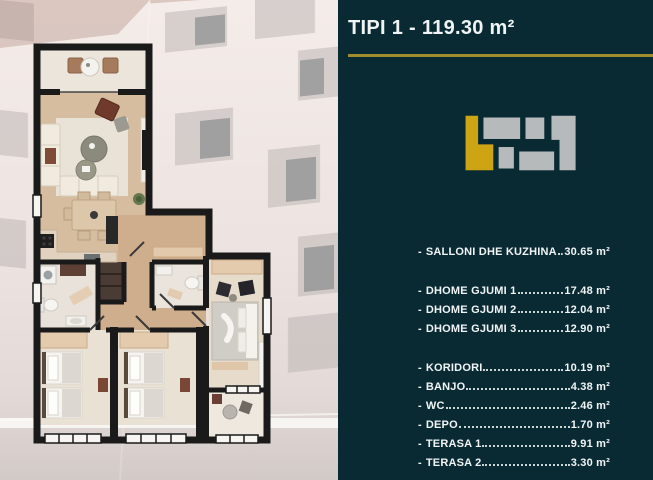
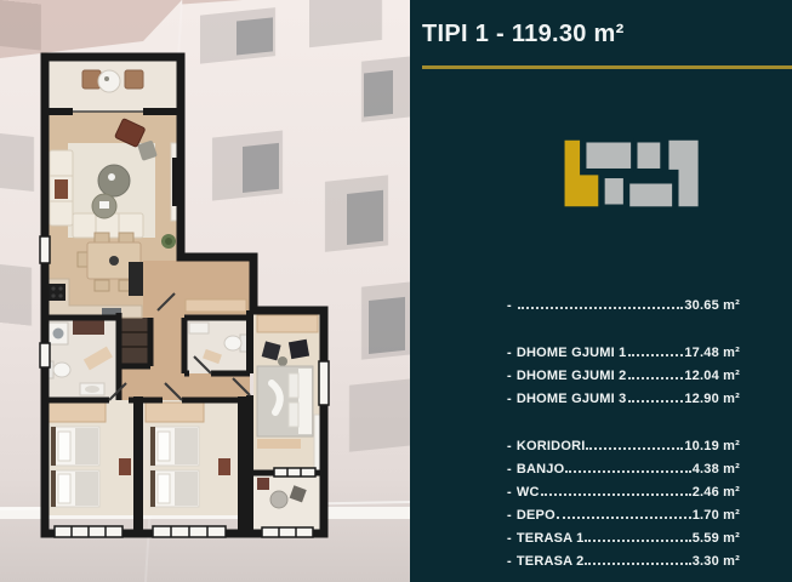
  TIPI 1 - 119.30 m²
  -
- SALLONI DHE KUZHINA
  30.65 m²
  -
  DHOME GJUMI 1
  17.48 m²
  -
  DHOME GJUMI 2
  12.04 m²
  -
  DHOME GJUMI 3
  12.90 m²
  -
  KORIDORI
  10.19 m²
  -
  BANJO
  4.38 m²
  -
  WC
  2.46 m²
  -
  DEPO
  1.70 m²
  -
  TERASA 1
- 9.91 m²
+ 5.59 m²
  -
  TERASA 2
  3.30 m²
